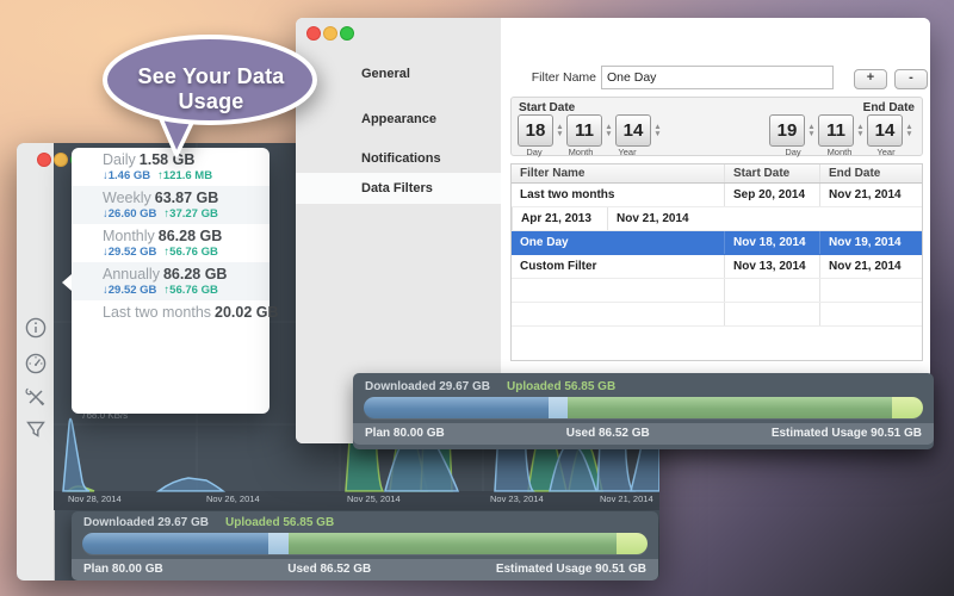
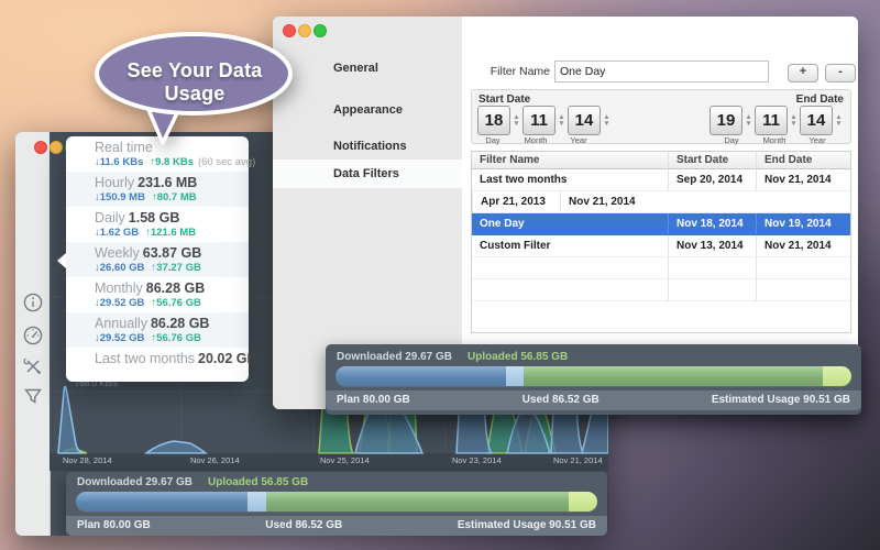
  768.0 KB/s
  Nov 28, 2014
  Nov 26, 2014
  Nov 25, 2014
  Nov 23, 2014
  Nov 21, 2014
  Downloaded 29.67 GB
  Uploaded 56.85 GB
  Plan 80.00 GB
  Used 86.52 GB
  Estimated Usage 90.51 GB
+ Real time
+ ↓11.6 KBs ↑9.8 KBs (60 sec avg)
+ Hourly 231.6 MB
+ ↓150.9 MB ↑80.7 MB
  Daily 1.58 GB
- ↓1.46 GB ↑121.6 MB
+ ↓1.62 GB ↑121.6 MB
  Weekly 63.87 GB
  ↓26.60 GB ↑37.27 GB
  Monthly 86.28 GB
  ↓29.52 GB ↑56.76 GB
  Annually 86.28 GB
  ↓29.52 GB ↑56.76 GB
  Last two months 20.02 GB
  General
  Appearance
  Notifications
  Data Filters
  Filter Name
  One Day
  +
  -
  Start Date
  End Date
  18
  11
  14
  Day
  Month
  Year
  19
  11
  14
  Day
  Month
  Year
  Filter Name
  Start Date
  End Date
  Last two months
  Sep 20, 2014
  Nov 21, 2014
  Apr 21, 2013
  Nov 21, 2014
  One Day
  Nov 18, 2014
  Nov 19, 2014
  Custom Filter
  Nov 13, 2014
  Nov 21, 2014
  Downloaded 29.67 GB
  Uploaded 56.85 GB
  Plan 80.00 GB
  Used 86.52 GB
  Estimated Usage 90.51 GB
  See Your Data Usage
